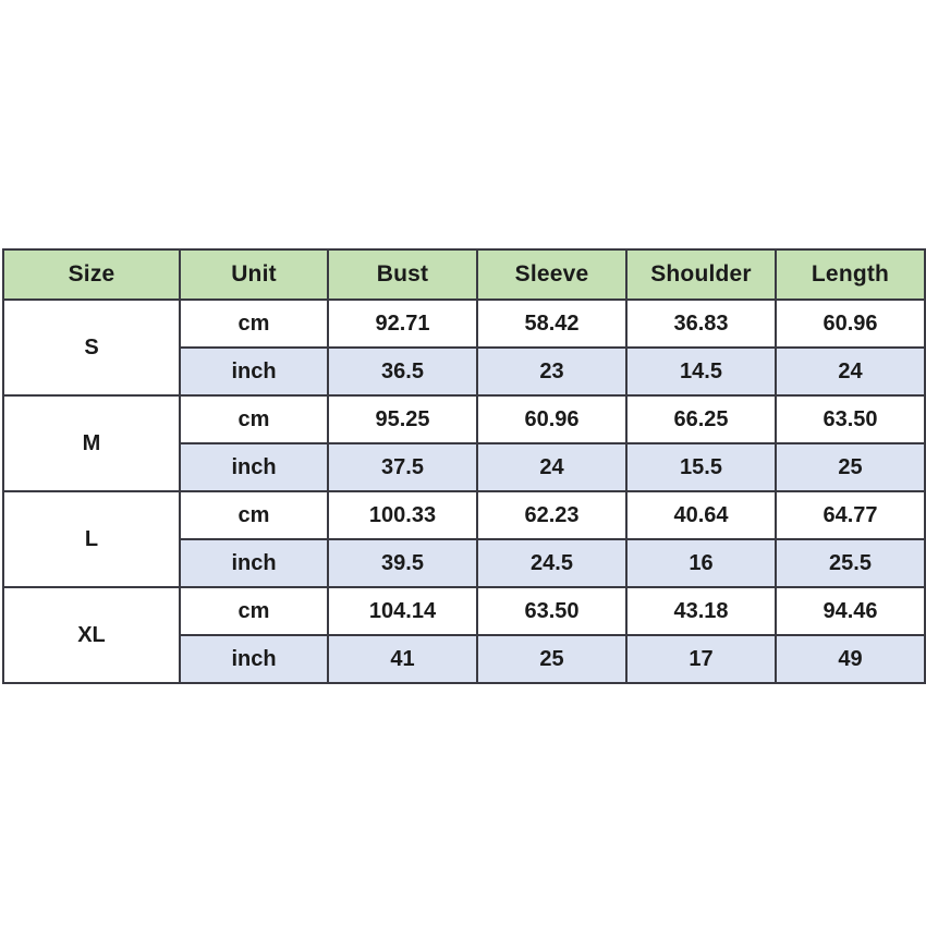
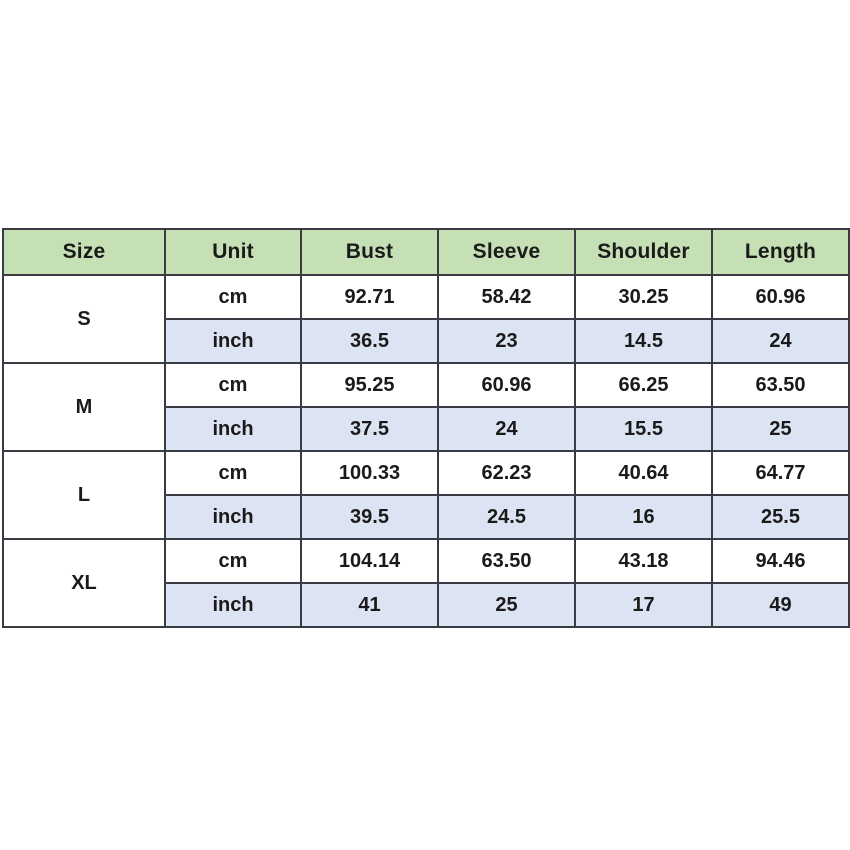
  Size	Unit	Bust	Sleeve	Shoulder	Length
- S	cm	92.71	58.42	36.83	60.96
+ S	cm	92.71	58.42	30.25	60.96
  inch	36.5	23	14.5	24
  M	cm	95.25	60.96	66.25	63.50
  inch	37.5	24	15.5	25
  L	cm	100.33	62.23	40.64	64.77
  inch	39.5	24.5	16	25.5
  XL	cm	104.14	63.50	43.18	94.46
  inch	41	25	17	49
